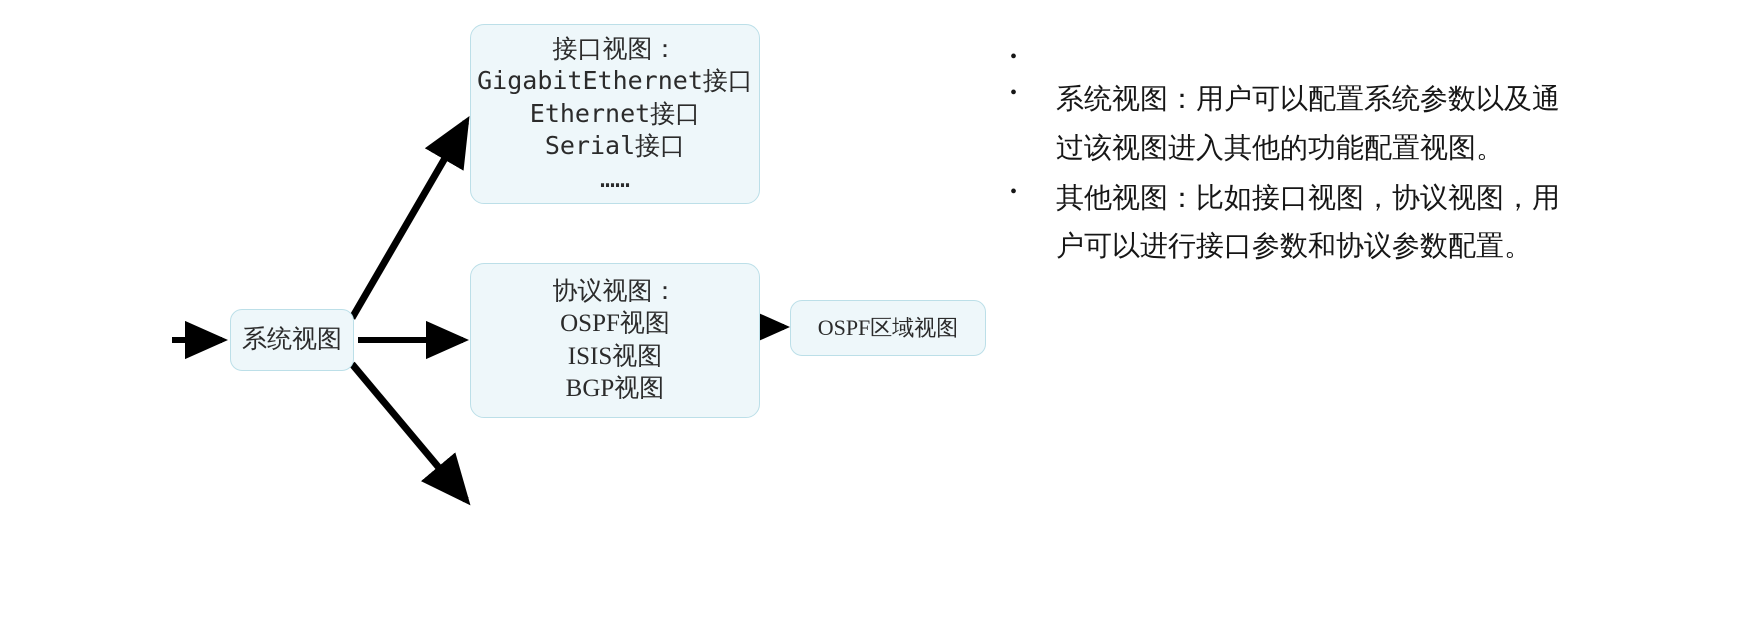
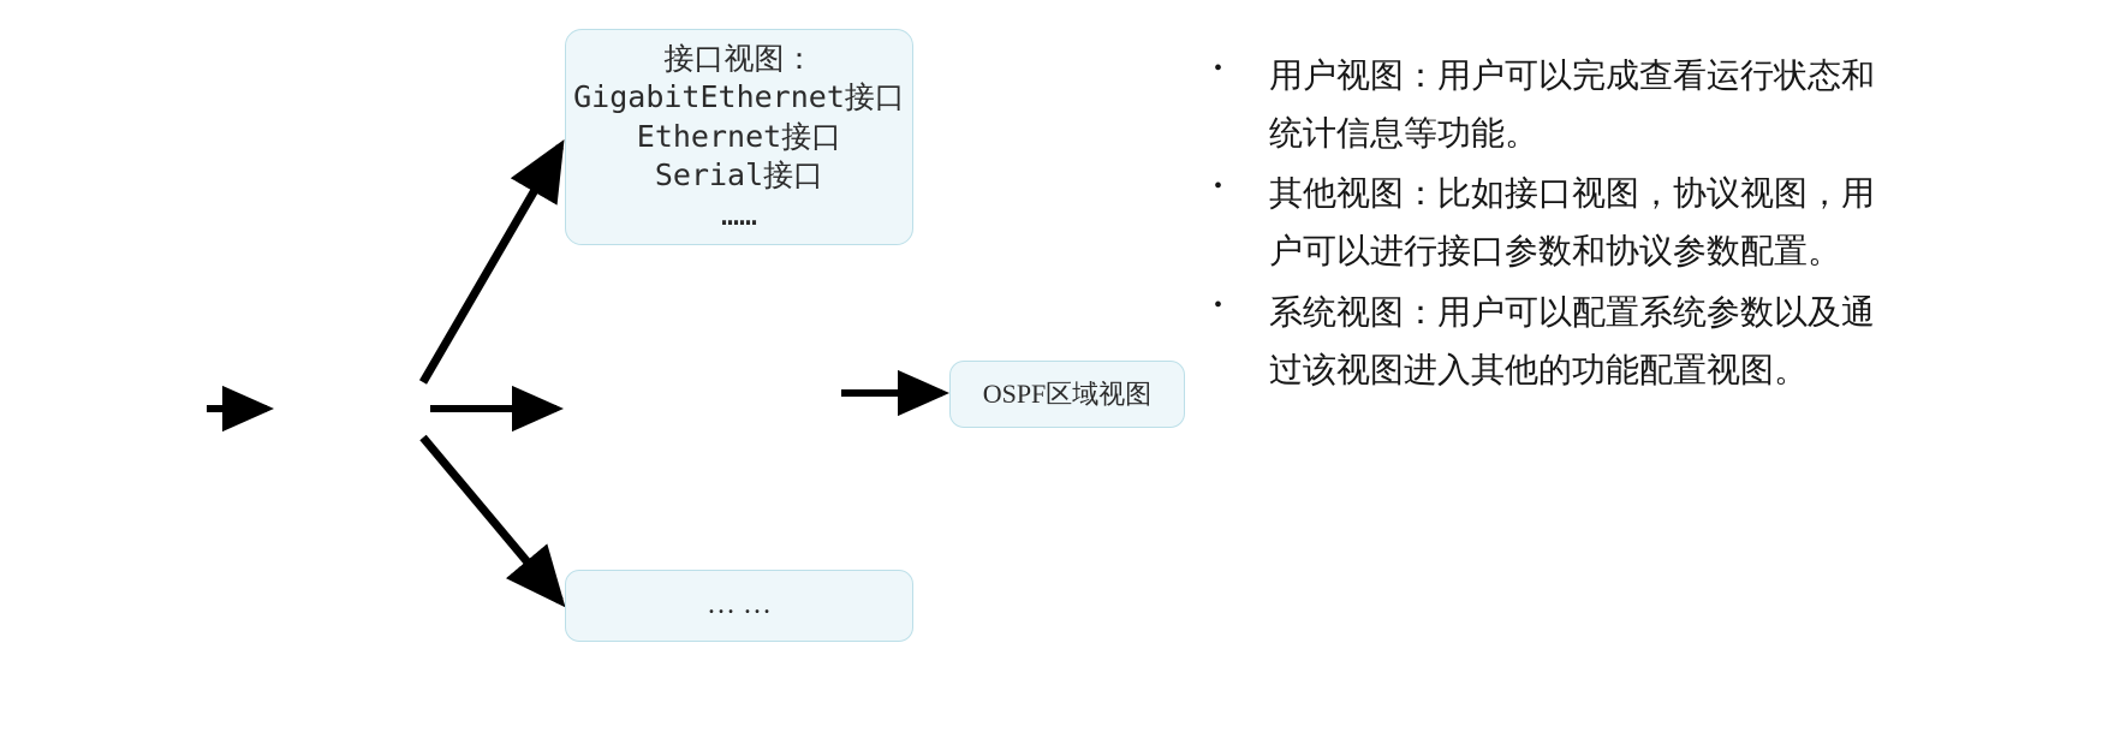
- 系统视图
  接口视图：
  GigabitEthernet接口
  Ethernet接口
  Serial接口
  ……
- 协议视图：
- OSPF视图
- ISIS视图
- BGP视图
  OSPF区域视图
+ … …
  •
+ 用户视图：用户可以完成查看运行状态和统计信息等功能。
  •
- 系统视图：用户可以配置系统参数以及通过该视图进入其他的功能配置视图。
+ 其他视图：比如接口视图，协议视图，用户可以进行接口参数和协议参数配置。
  •
- 其他视图：比如接口视图，协议视图，用户可以进行接口参数和协议参数配置。
+ 系统视图：用户可以配置系统参数以及通过该视图进入其他的功能配置视图。
